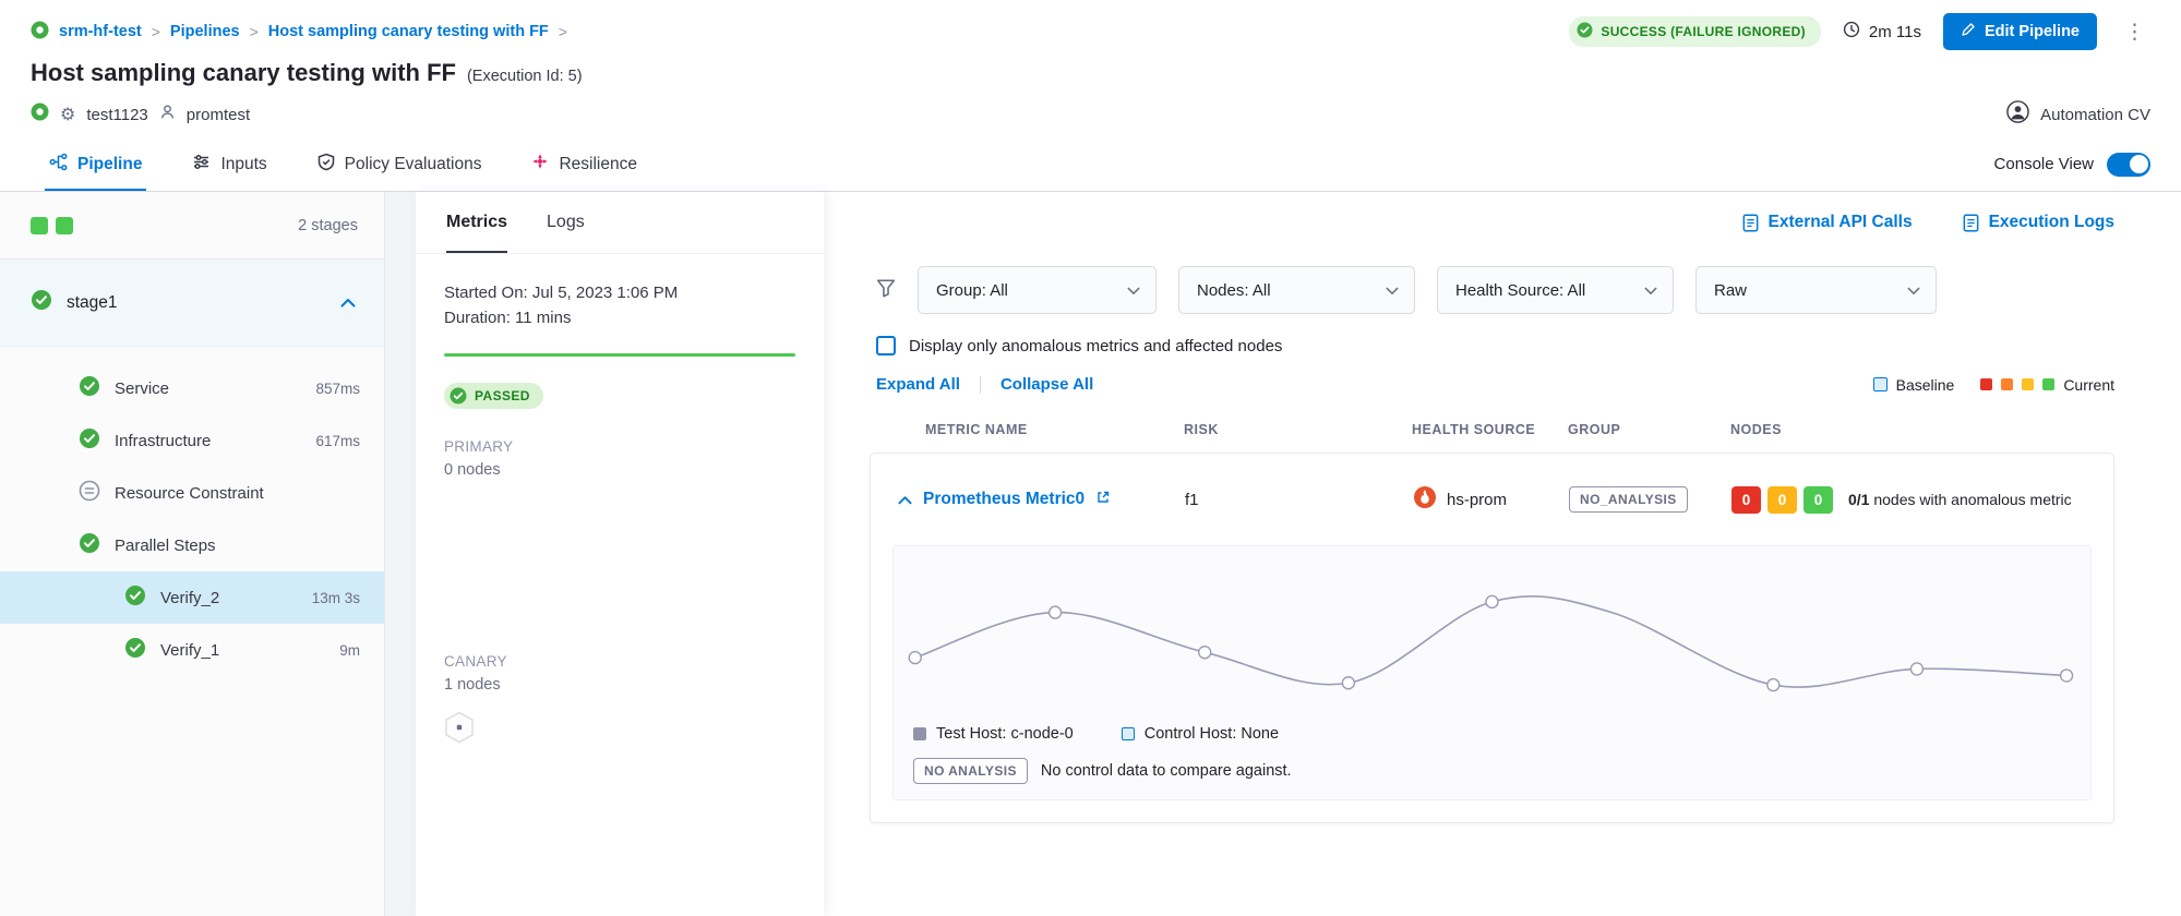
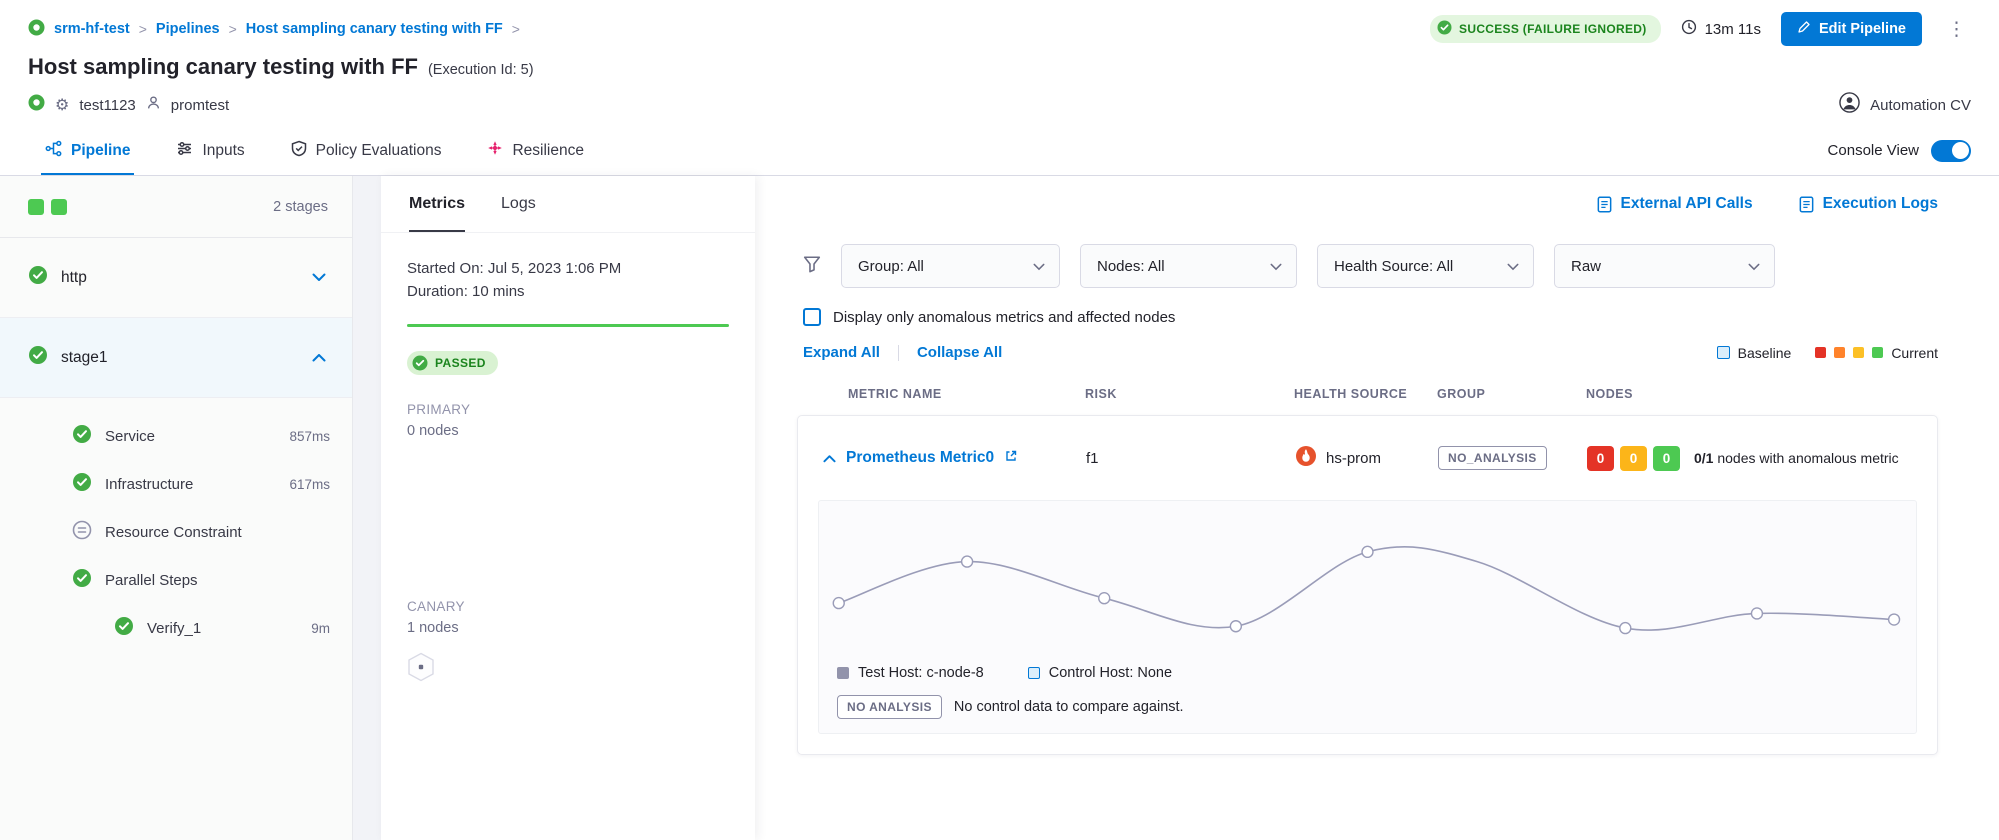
  srm-hf-test
  >
  Pipelines
  >
  Host sampling canary testing with FF
  >
  SUCCESS (FAILURE IGNORED)
- 2m 11s
+ 13m 11s
  Edit Pipeline
  ⋮
  Host sampling canary testing with FF
  (Execution Id: 5)
  ⚙
  test1123
  promtest
  Automation CV
  Pipeline
  Inputs
  Policy Evaluations
  Resilience
  Console View
  2 stages
+ http
  stage1
  Service
  857ms
  Infrastructure
  617ms
  Resource Constraint
  Parallel Steps
- Verify_2
- 13m 3s
  Verify_1
  9m
  Metrics
  Logs
  Started On: Jul 5, 2023 1:06 PM
- Duration: 11 mins
+ Duration: 10 mins
  PASSED
  PRIMARY
  0 nodes
  CANARY
  1 nodes
  External API Calls
  Execution Logs
  Group: All
  Nodes: All
  Health Source: All
  Raw
  Display only anomalous metrics and affected nodes
  Expand All
  Collapse All
  Baseline
  Current
  METRIC NAME
  RISK
  HEALTH SOURCE
  GROUP
  NODES
  Prometheus Metric0
  f1
  hs-prom
  NO_ANALYSIS
  0
  0
  0
  0/1 nodes with anomalous metric
- Test Host: c-node-0
+ Test Host: c-node-8
  Control Host: None
  NO ANALYSIS
  No control data to compare against.
